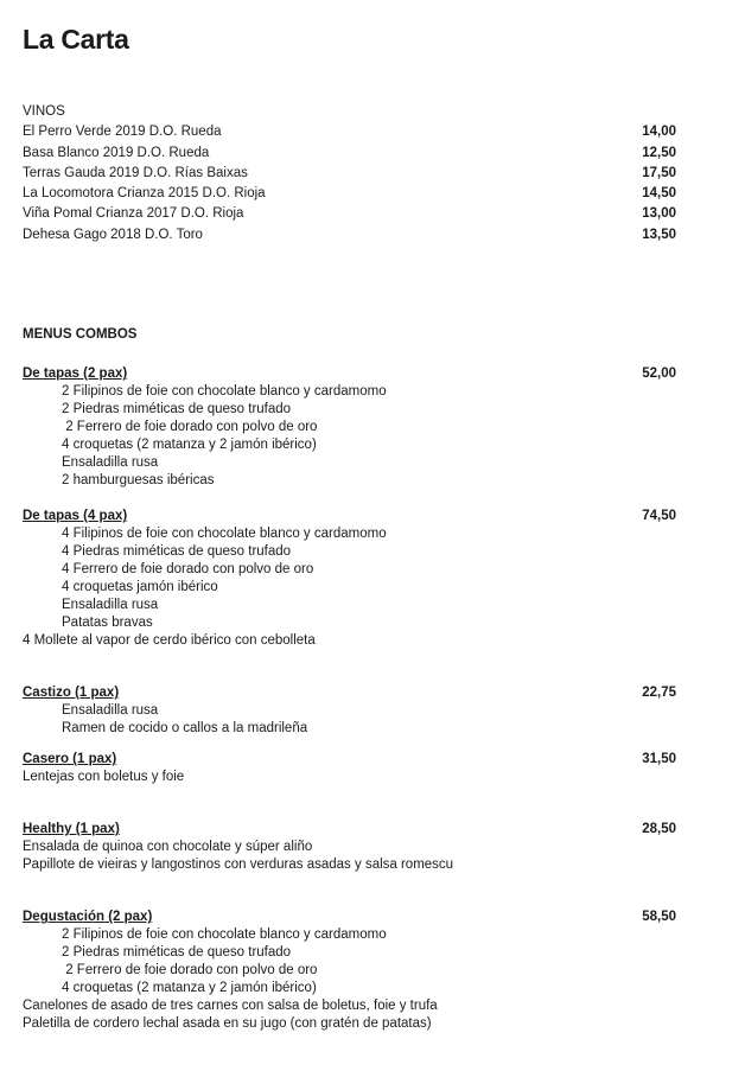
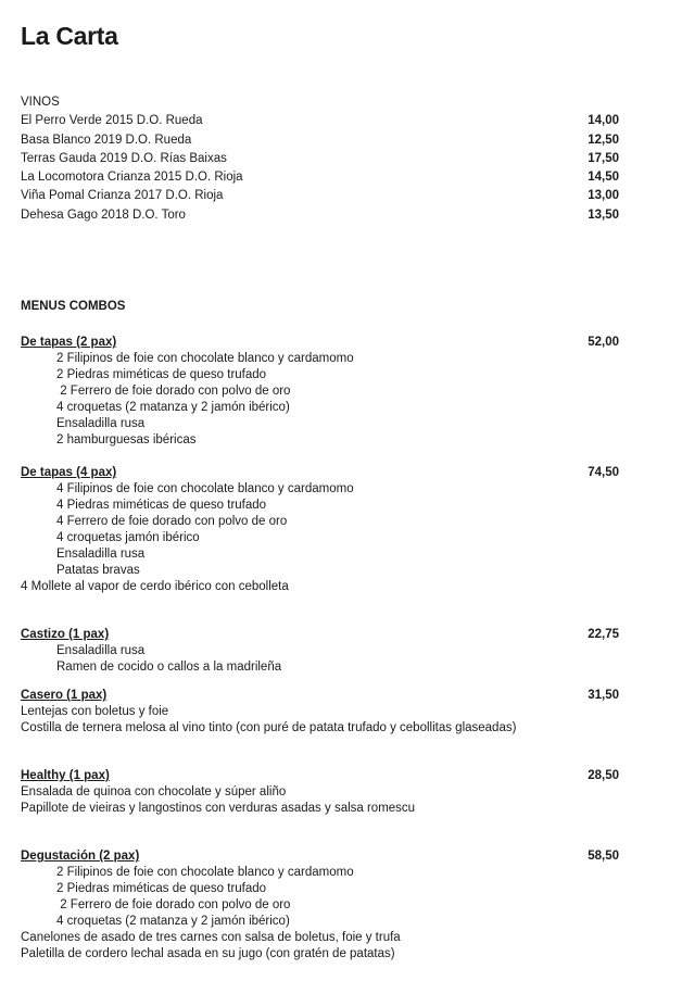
  La Carta
  VINOS
- El Perro Verde 2019 D.O. Rueda
+ El Perro Verde 2015 D.O. Rueda
  14,00
  Basa Blanco 2019 D.O. Rueda
  12,50
  Terras Gauda 2019 D.O. Rías Baixas
  17,50
  La Locomotora Crianza 2015 D.O. Rioja
  14,50
  Viña Pomal Crianza 2017 D.O. Rioja
  13,00
  Dehesa Gago 2018 D.O. Toro
  13,50
  MENUS COMBOS
  De tapas (2 pax)
  52,00
  2 Filipinos de foie con chocolate blanco y cardamomo
  2 Piedras miméticas de queso trufado
  2 Ferrero de foie dorado con polvo de oro
  4 croquetas (2 matanza y 2 jamón ibérico)
  Ensaladilla rusa
  2 hamburguesas ibéricas
  De tapas (4 pax)
  74,50
  4 Filipinos de foie con chocolate blanco y cardamomo
  4 Piedras miméticas de queso trufado
  4 Ferrero de foie dorado con polvo de oro
  4 croquetas jamón ibérico
  Ensaladilla rusa
  Patatas bravas
  4 Mollete al vapor de cerdo ibérico con cebolleta
  Castizo (1 pax)
  22,75
  Ensaladilla rusa
  Ramen de cocido o callos a la madrileña
  Casero (1 pax)
  31,50
  Lentejas con boletus y foie
+ Costilla de ternera melosa al vino tinto (con puré de patata trufado y cebollitas glaseadas)
  Healthy (1 pax)
  28,50
  Ensalada de quinoa con chocolate y súper aliño
  Papillote de vieiras y langostinos con verduras asadas y salsa romescu
  Degustación (2 pax)
  58,50
  2 Filipinos de foie con chocolate blanco y cardamomo
  2 Piedras miméticas de queso trufado
  2 Ferrero de foie dorado con polvo de oro
  4 croquetas (2 matanza y 2 jamón ibérico)
  Canelones de asado de tres carnes con salsa de boletus, foie y trufa
  Paletilla de cordero lechal asada en su jugo (con gratén de patatas)
